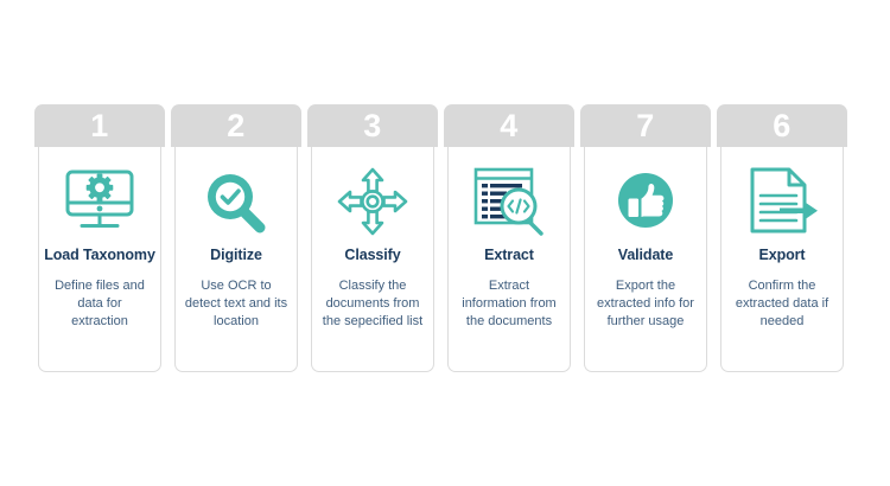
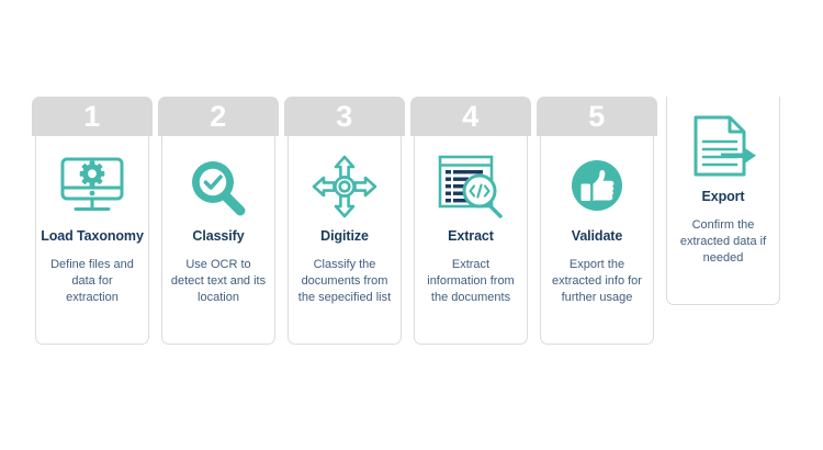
  1
  Load Taxonomy
  Define files and data for extraction
  2
- Digitize
+ Classify
  Use OCR to detect text and its location
  3
- Classify
+ Digitize
  Classify the documents from the sepecified list
  4
  Extract
  Extract information from the documents
- 7
+ 5
  Validate
  Export the extracted info for further usage
- 6
  Export
  Confirm the extracted data if needed
